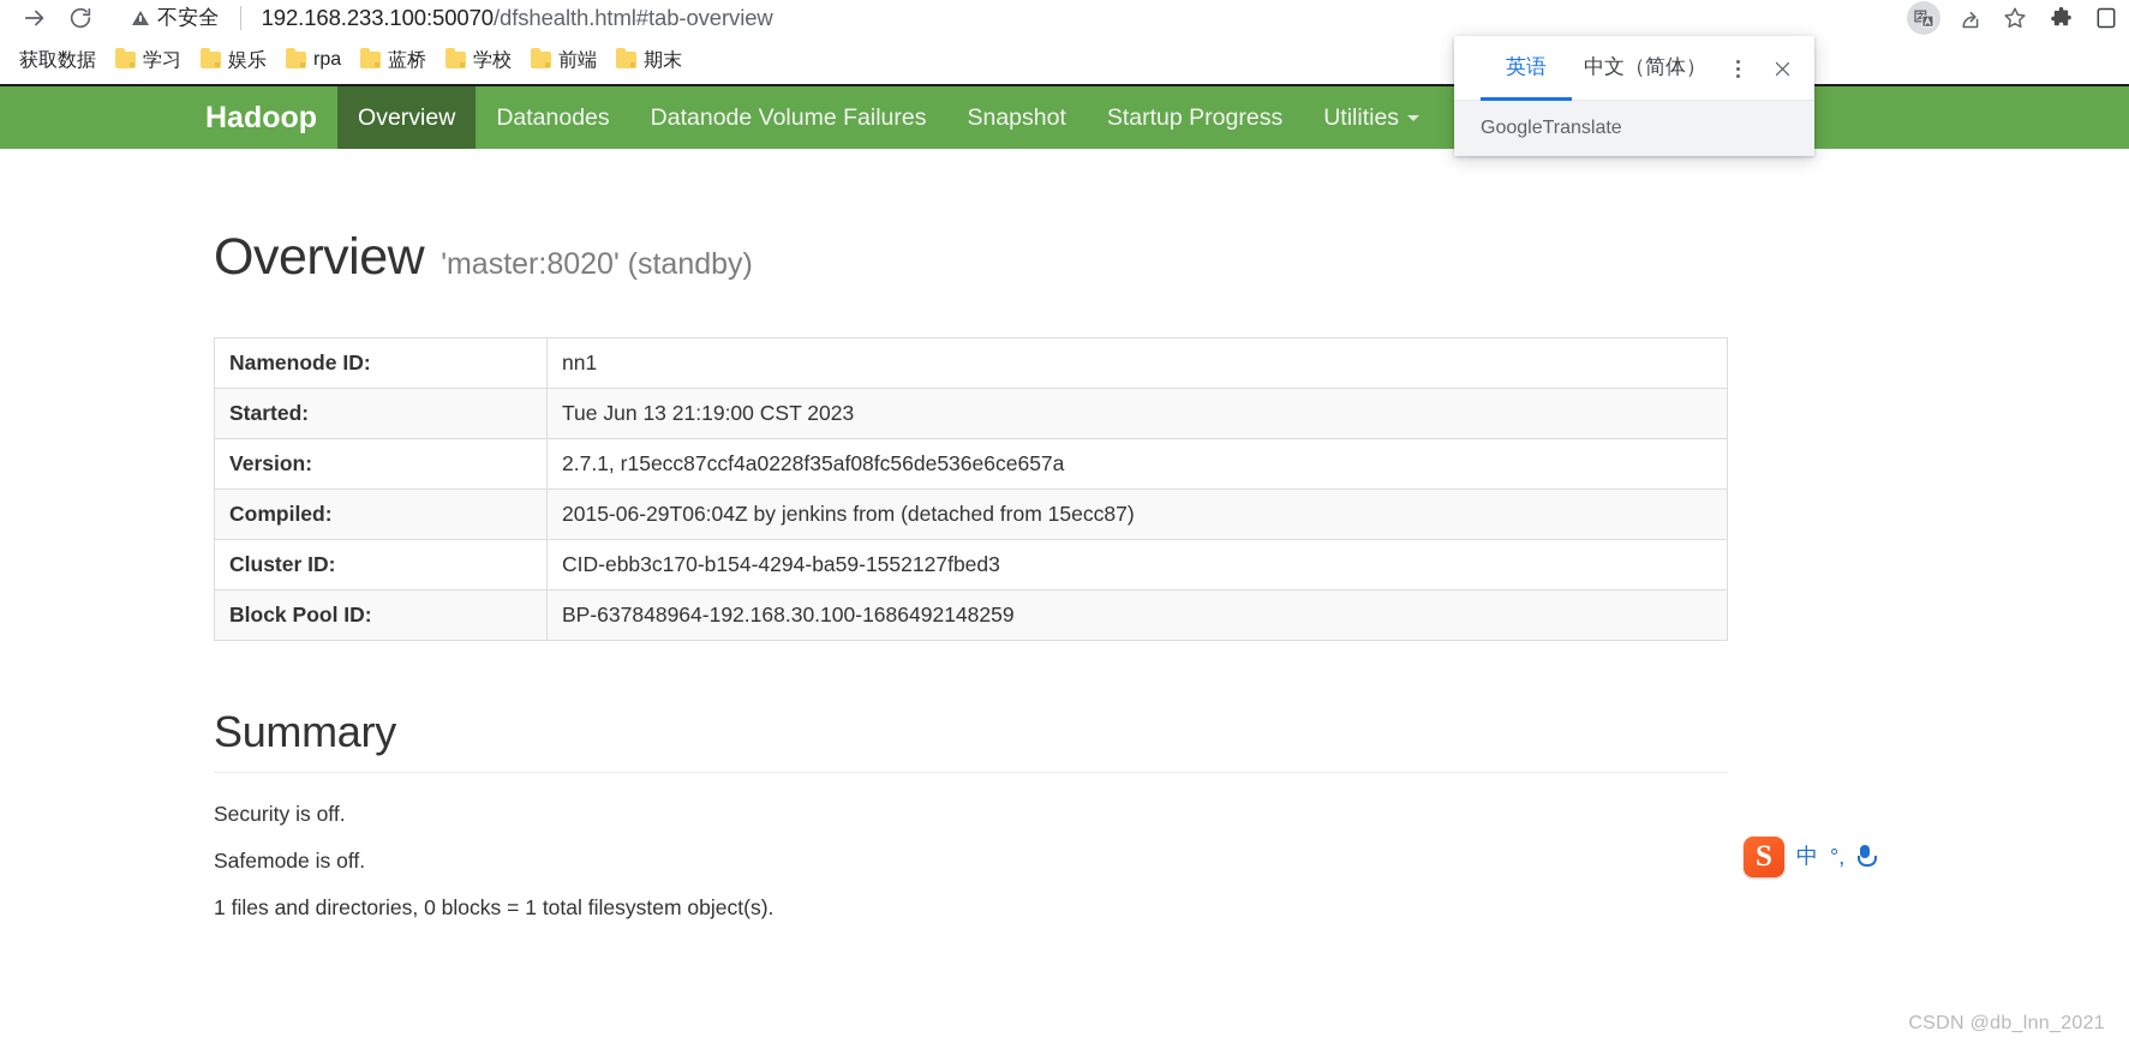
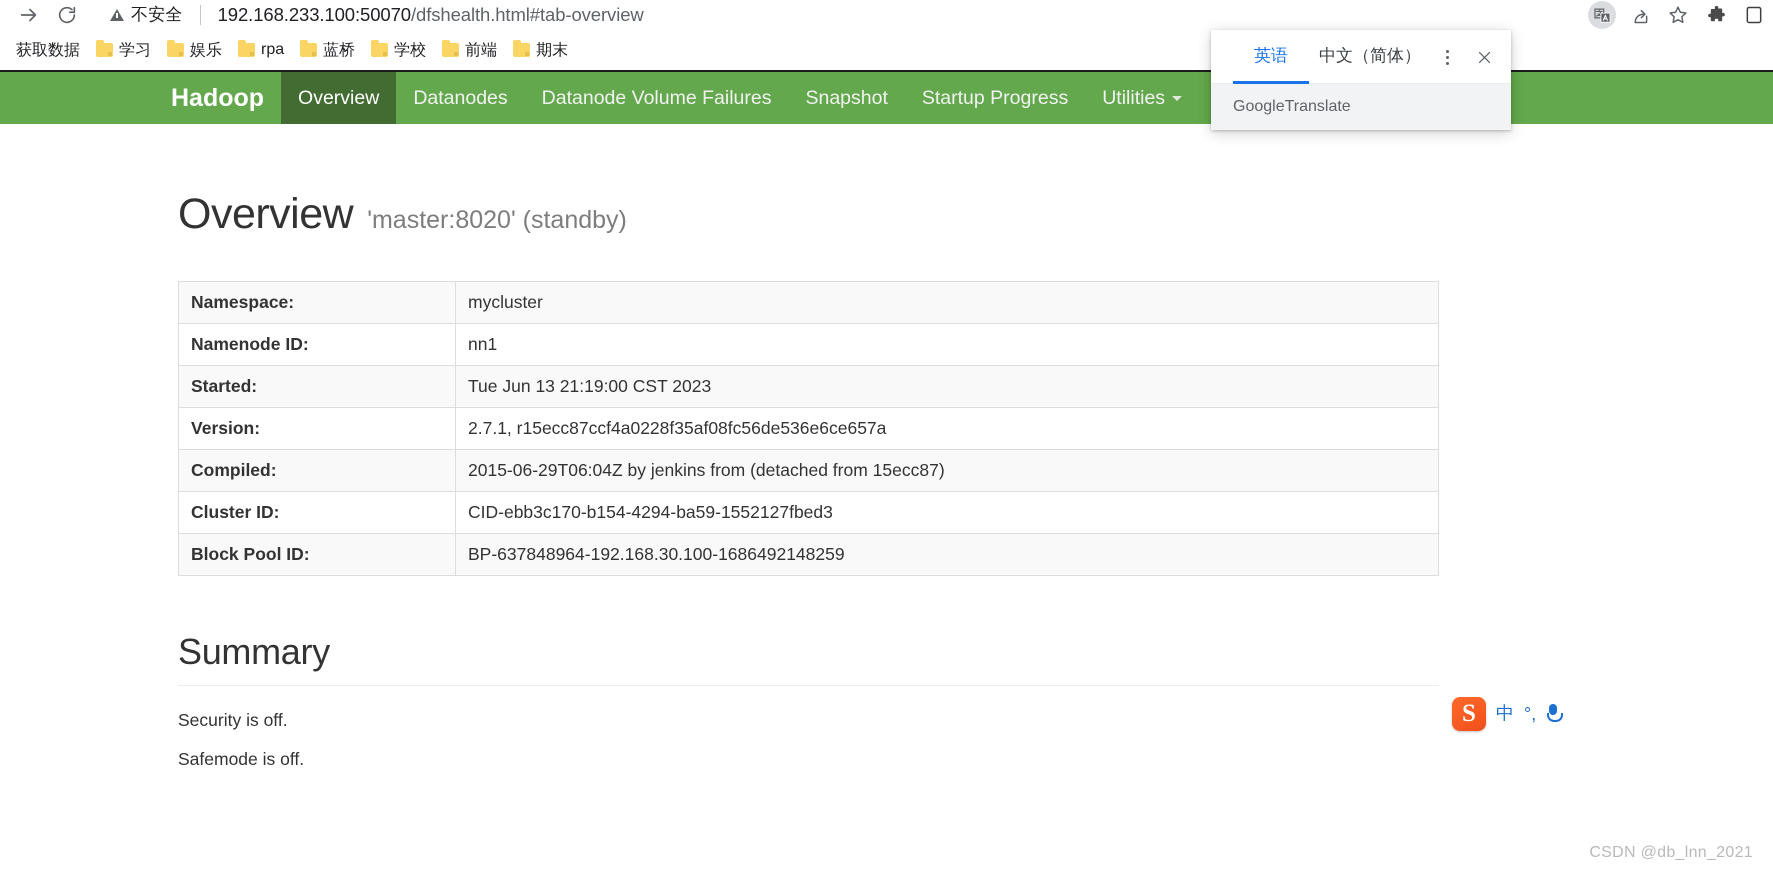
  不安全
  192.168.233.100:50070/dfshealth.html#tab-overview
  获取数据
  学习
  娱乐
  rpa
  蓝桥
  学校
  前端
  期末
  英语
  中文（简体）
  Google
  Translate
  Hadoop
  Overview
  Datanodes
  Datanode Volume Failures
  Snapshot
  Startup Progress
  Utilities
  Overview
  'master:8020' (standby)
+ Namespace:	mycluster
  Namenode ID:	nn1
  Started:	Tue Jun 13 21:19:00 CST 2023
  Version:	2.7.1, r15ecc87ccf4a0228f35af08fc56de536e6ce657a
  Compiled:	2015-06-29T06:04Z by jenkins from (detached from 15ecc87)
  Cluster ID:	CID-ebb3c170-b154-4294-ba59-1552127fbed3
  Block Pool ID:	BP-637848964-192.168.30.100-1686492148259
  Summary
  Security is off.
  Safemode is off.
- 1 files and directories, 0 blocks = 1 total filesystem object(s).
  S
  中
  °,
  CSDN @db_lnn_2021
